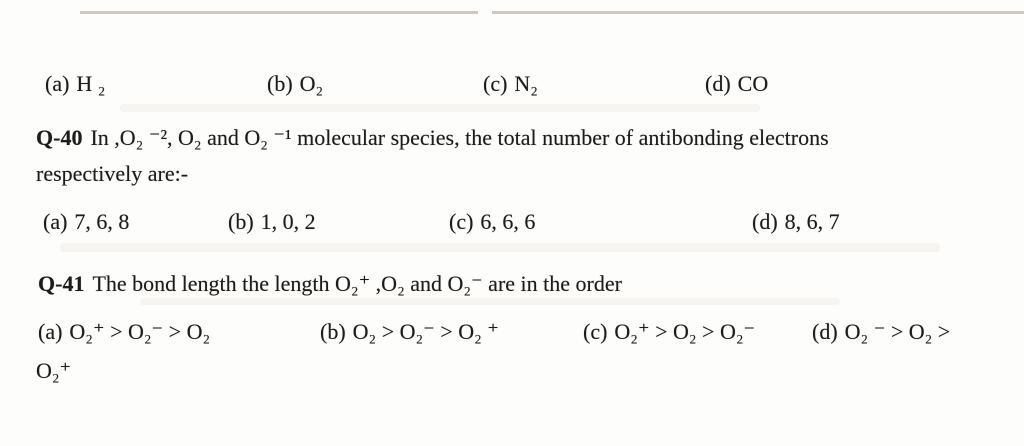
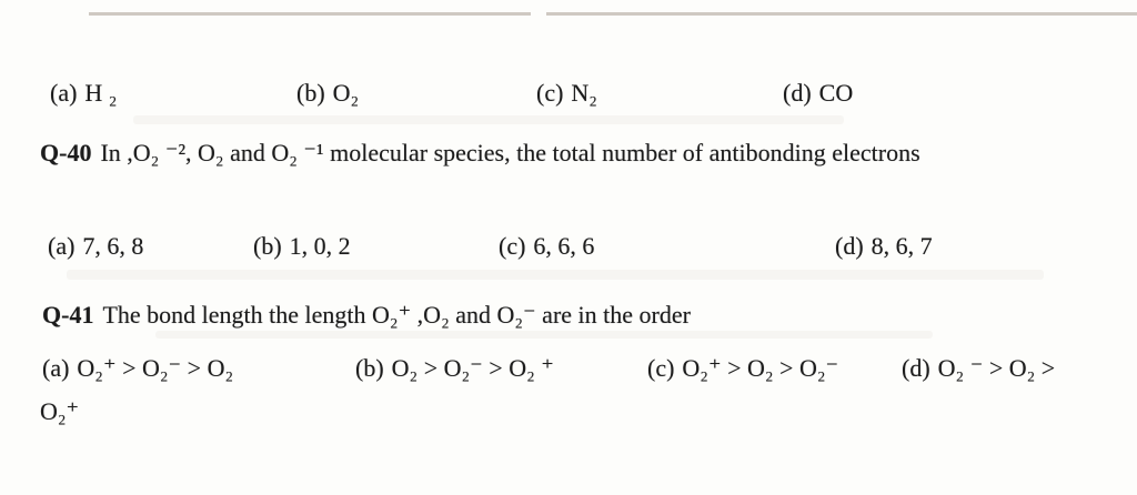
  (a) H ₂
  (b) O₂
  (c) N₂
  (d) CO
  Q-40 In ,O₂ ⁻², O₂ and O₂ ⁻¹ molecular species, the total number of antibonding electrons
- respectively are:-
  (a) 7, 6, 8
  (b) 1, 0, 2
  (c) 6, 6, 6
  (d) 8, 6, 7
  Q-41 The bond length the length O₂⁺ ,O₂ and O₂⁻ are in the order
  (a) O₂⁺ > O₂⁻ > O₂
  (b) O₂ > O₂⁻ > O₂ ⁺
  (c) O₂⁺ > O₂ > O₂⁻
  (d) O₂ ⁻ > O₂ >
  O₂⁺
